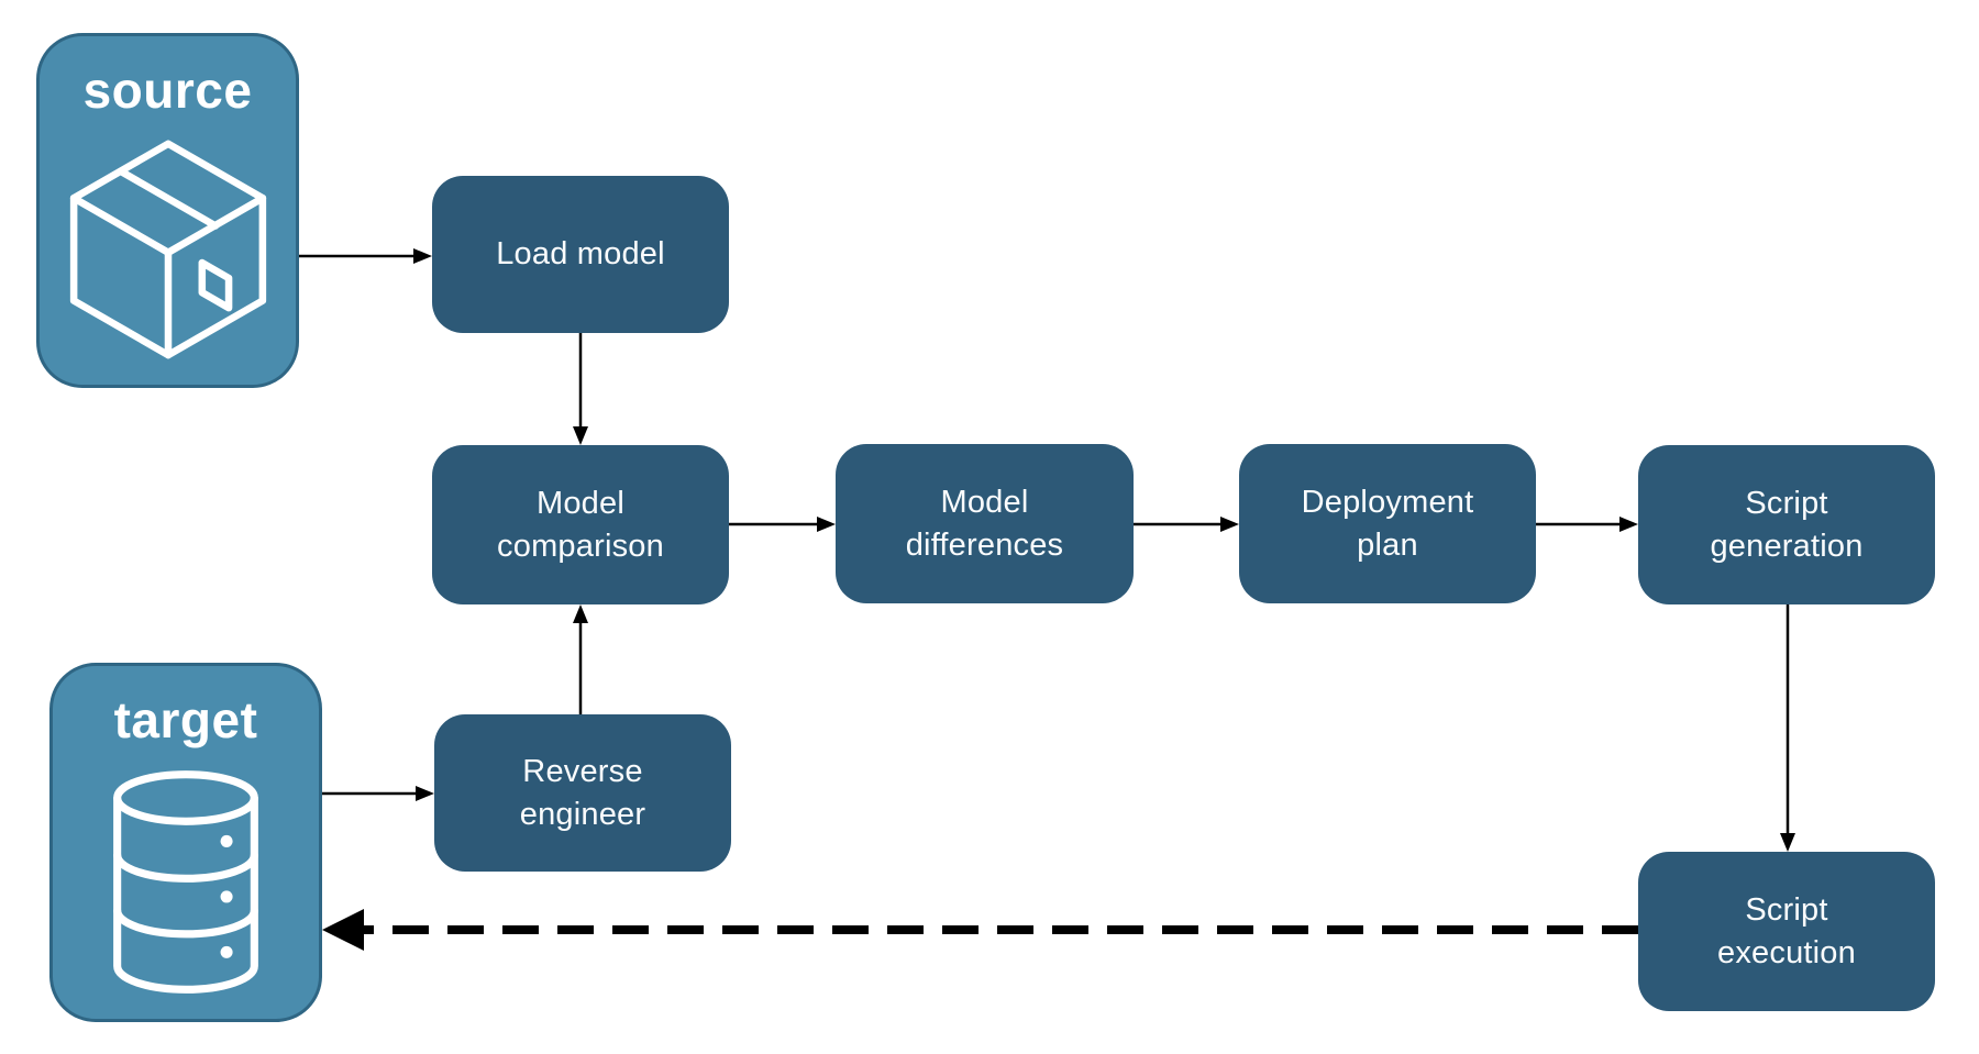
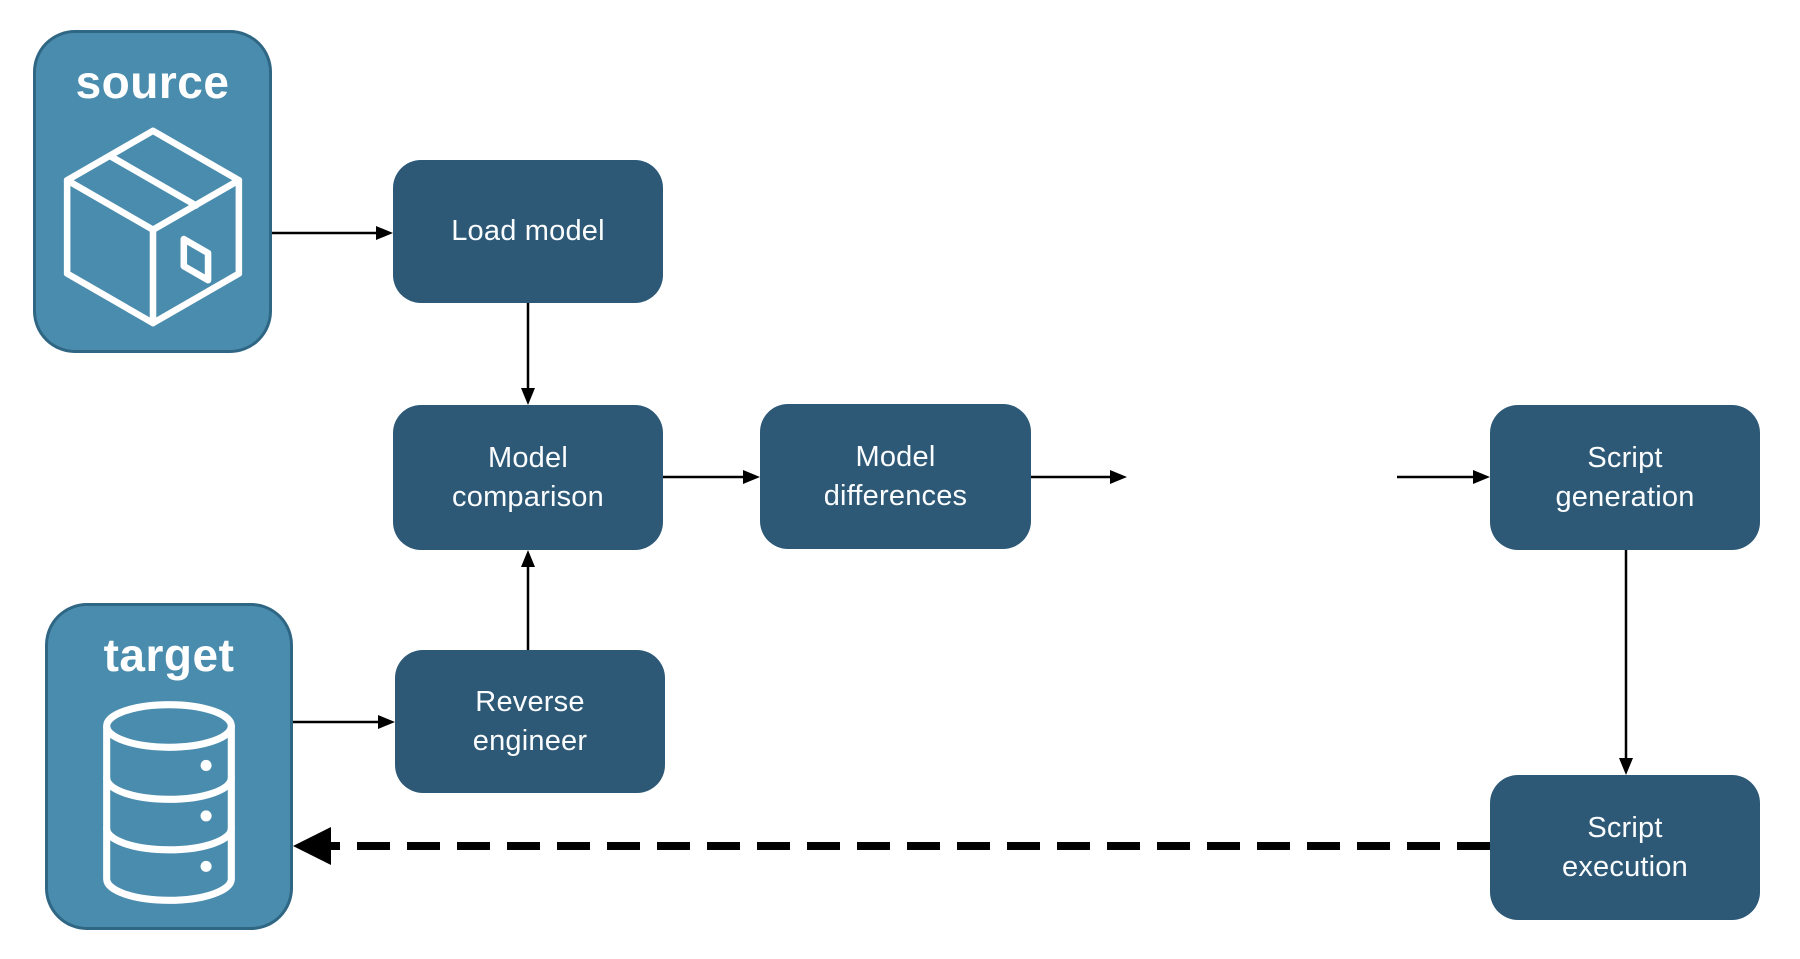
  source
  target
  Load model
  Model
  comparison
  Model
  differences
- Deployment
- plan
  Script
  generation
  Reverse
  engineer
  Script
  execution
